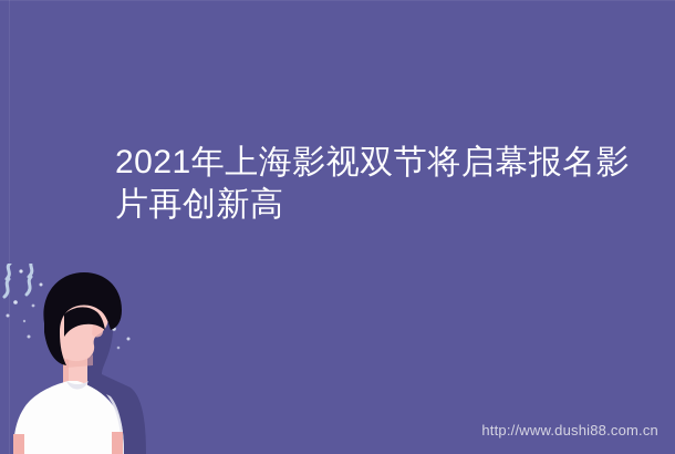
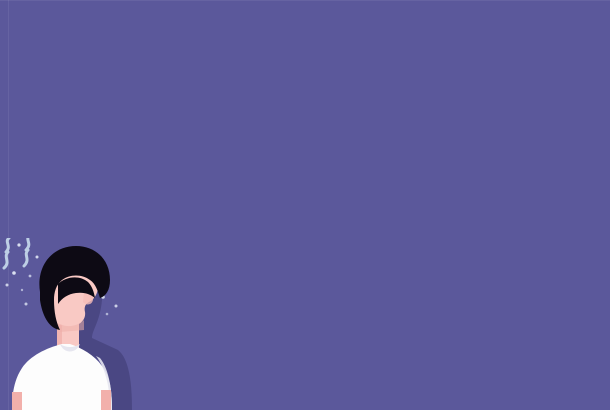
- 2021年上海影视双节将启幕报名影片再创新高
- http://www.dushi88.com.cn
